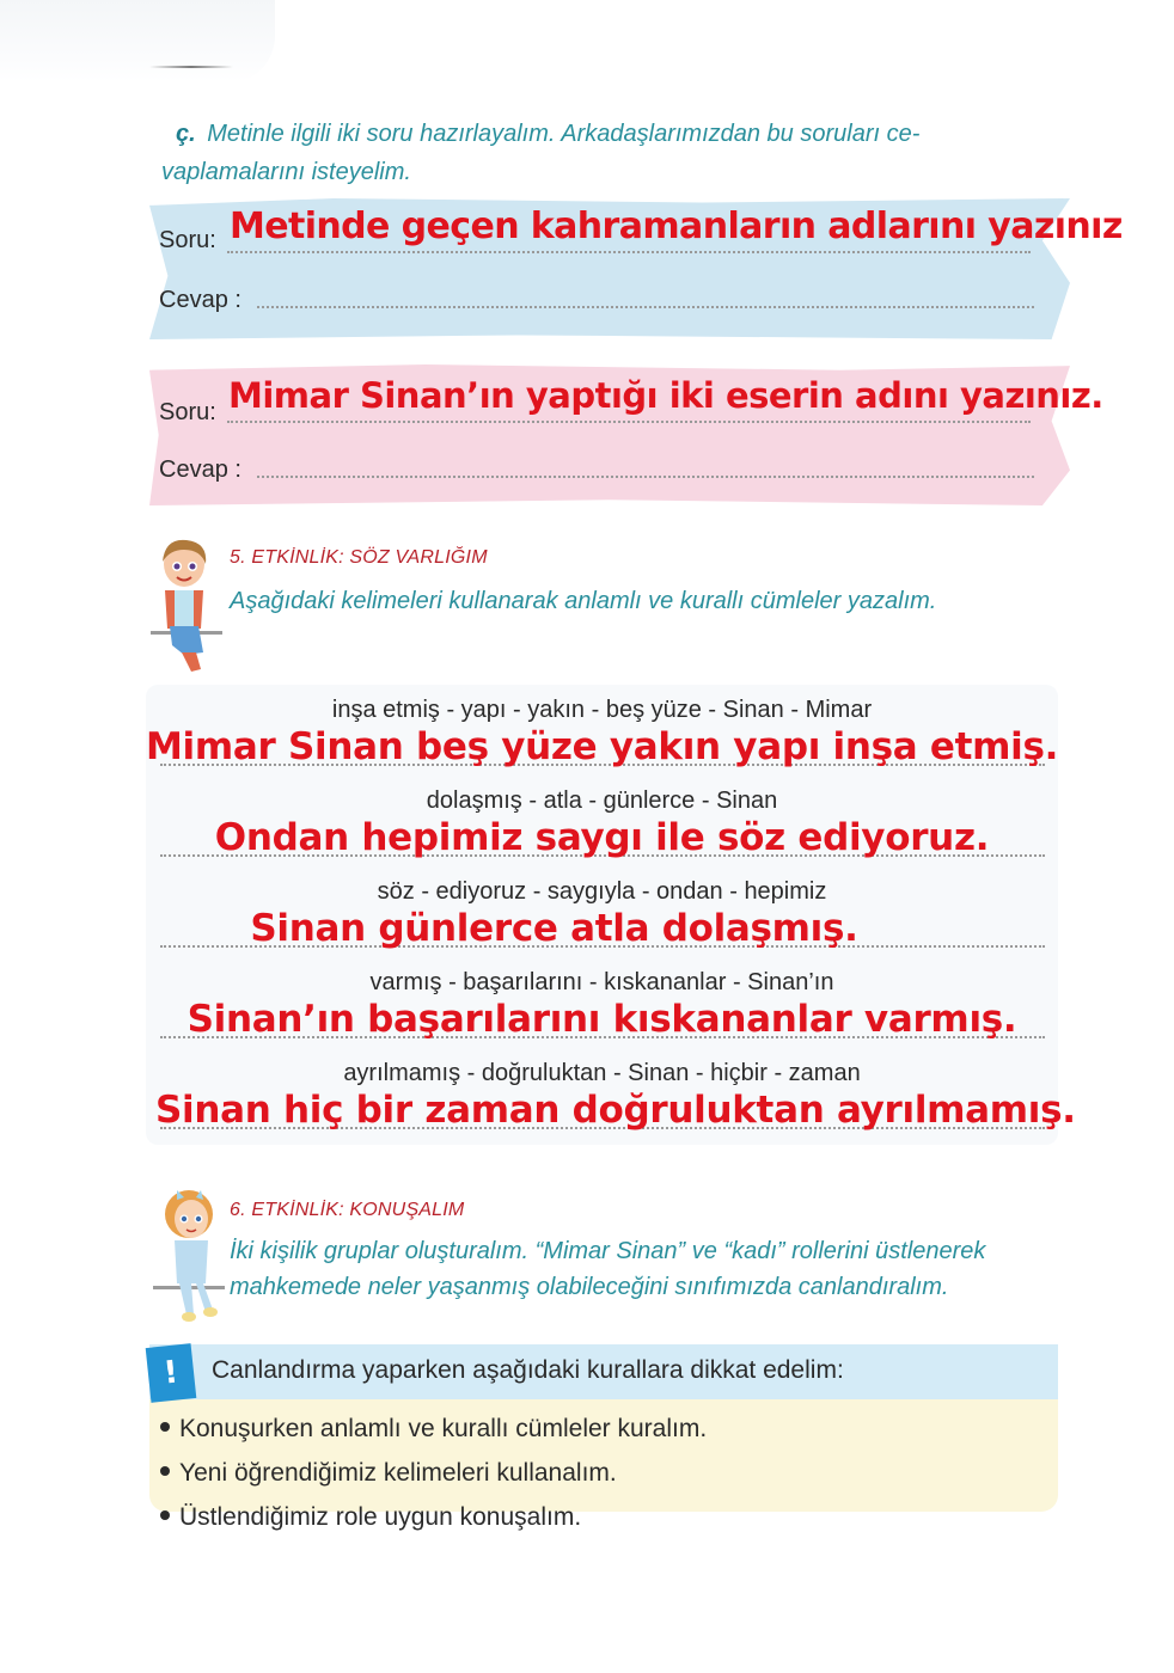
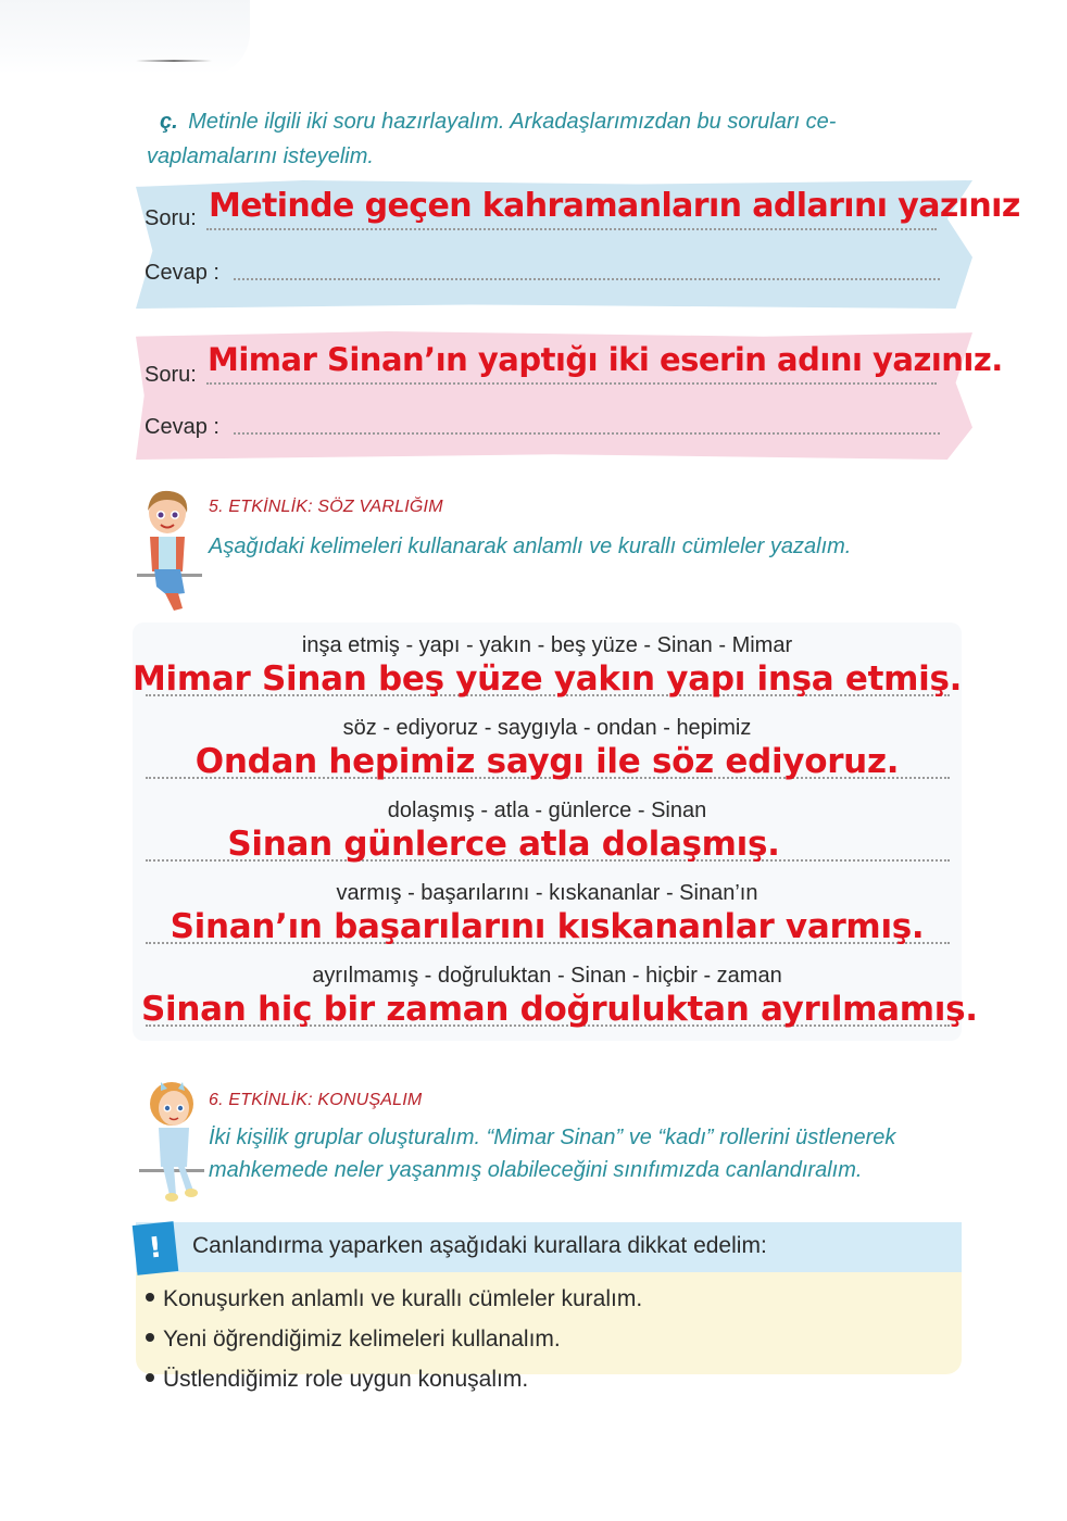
  ç. Metinle ilgili iki soru hazırlayalım. Arkadaşlarımızdan bu soruları ce-
  vaplamalarını isteyelim.
  Soru:
  Metinde geçen kahramanların adlarını yazınız
  Cevap :
  Soru:
  Mimar Sinan’ın yaptığı iki eserin adını yazınız.
  Cevap :
  5. ETKİNLİK: SÖZ VARLIĞIM
  Aşağıdaki kelimeleri kullanarak anlamlı ve kurallı cümleler yazalım.
  inşa etmiş - yapı - yakın - beş yüze - Sinan - Mimar
  Mimar Sinan beş yüze yakın yapı inşa etmiş.
- dolaşmış - atla - günlerce - Sinan
+ söz - ediyoruz - saygıyla - ondan - hepimiz
  Ondan hepimiz saygı ile söz ediyoruz.
- söz - ediyoruz - saygıyla - ondan - hepimiz
+ dolaşmış - atla - günlerce - Sinan
  Sinan günlerce atla dolaşmış.
  varmış - başarılarını - kıskananlar - Sinan’ın
  Sinan’ın başarılarını kıskananlar varmış.
  ayrılmamış - doğruluktan - Sinan - hiçbir - zaman
  Sinan hiç bir zaman doğruluktan ayrılmamış.
  6. ETKİNLİK: KONUŞALIM
  İki kişilik gruplar oluşturalım. “Mimar Sinan” ve “kadı” rollerini üstlenerek
  mahkemede neler yaşanmış olabileceğini sınıfımızda canlandıralım.
  Canlandırma yaparken aşağıdaki kurallara dikkat edelim:
  Konuşurken anlamlı ve kurallı cümleler kuralım.
  Yeni öğrendiğimiz kelimeleri kullanalım.
  Üstlendiğimiz role uygun konuşalım.
